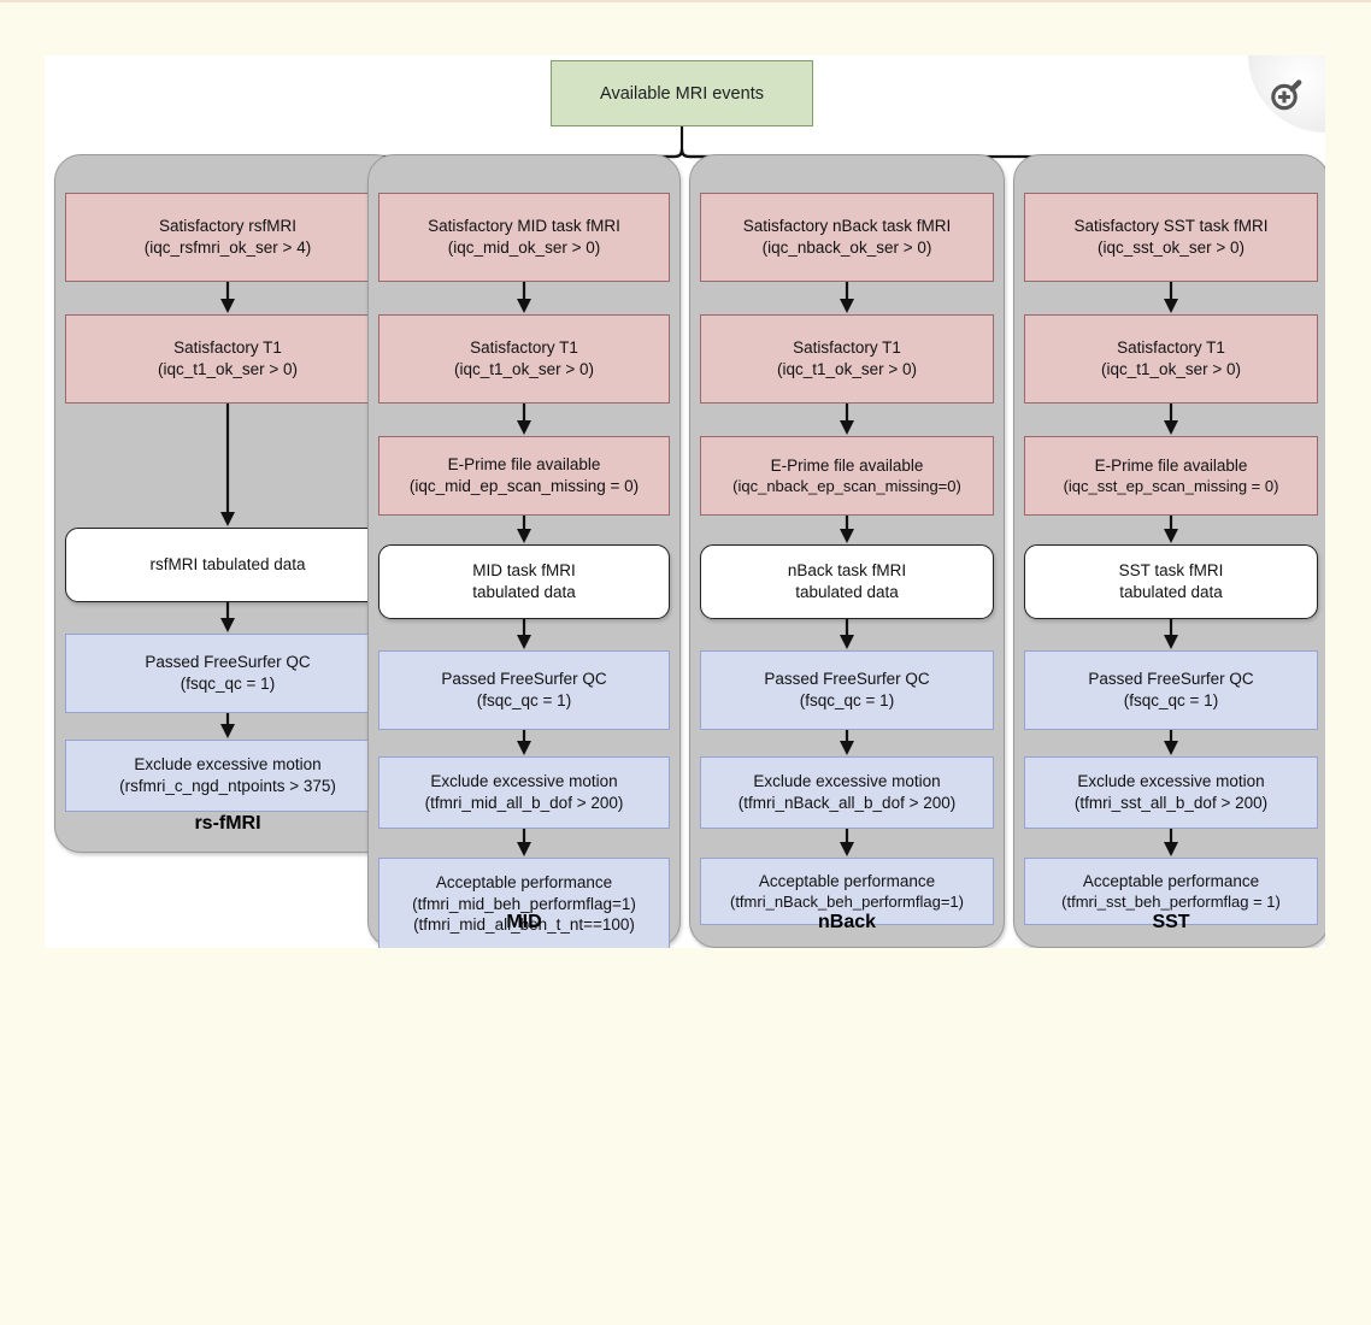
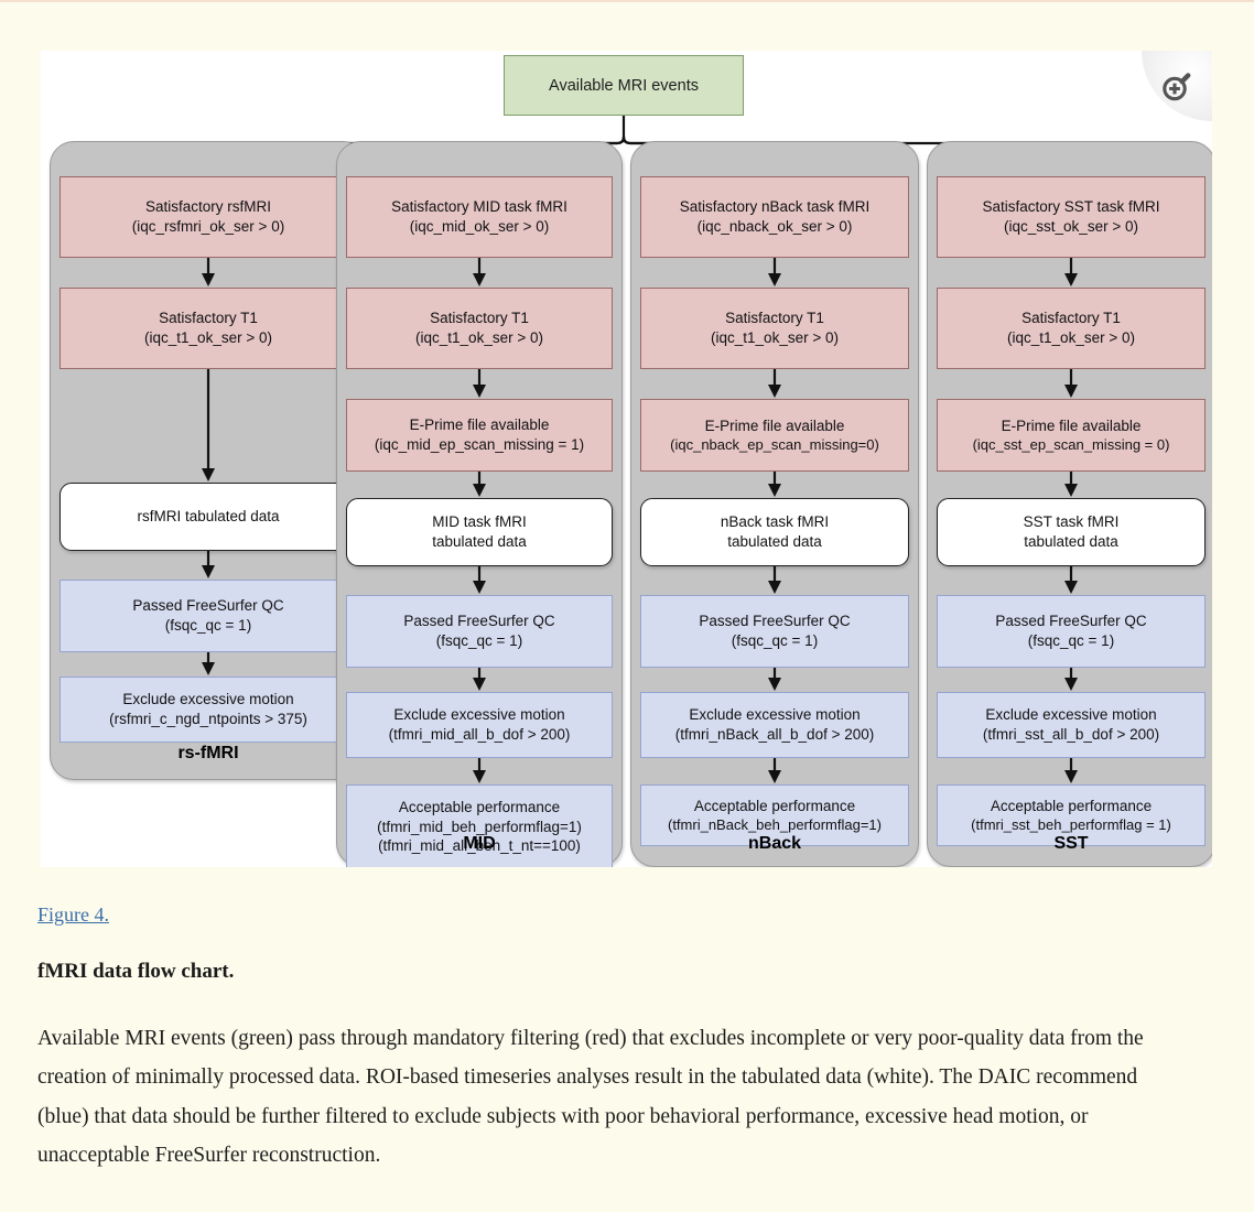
  Available MRI events
  Satisfactory rsfMRI
- (iqc_rsfmri_ok_ser > 4)
+ (iqc_rsfmri_ok_ser > 0)
  Satisfactory T1
  (iqc_t1_ok_ser > 0)
  rsfMRI tabulated data
  Passed FreeSurfer QC
  (fsqc_qc = 1)
  Exclude excessive motion
  (rsfmri_c_ngd_ntpoints > 375)
  rs-fMRI
  Satisfactory MID task fMRI
  (iqc_mid_ok_ser > 0)
  Satisfactory T1
  (iqc_t1_ok_ser > 0)
  E-Prime file available
- (iqc_mid_ep_scan_missing = 0)
+ (iqc_mid_ep_scan_missing = 1)
  MID task fMRI
  tabulated data
  Passed FreeSurfer QC
  (fsqc_qc = 1)
  Exclude excessive motion
  (tfmri_mid_all_b_dof > 200)
  Acceptable performance
  (tfmri_mid_beh_performflag=1)
  (tfmri_mid_all_beh_t_nt==100)
  MID
  Satisfactory nBack task fMRI
  (iqc_nback_ok_ser > 0)
  Satisfactory T1
  (iqc_t1_ok_ser > 0)
  E-Prime file available
  (iqc_nback_ep_scan_missing=0)
  nBack task fMRI
  tabulated data
  Passed FreeSurfer QC
  (fsqc_qc = 1)
  Exclude excessive motion
  (tfmri_nBack_all_b_dof > 200)
  Acceptable performance
  (tfmri_nBack_beh_performflag=1)
  nBack
  Satisfactory SST task fMRI
  (iqc_sst_ok_ser > 0)
  Satisfactory T1
  (iqc_t1_ok_ser > 0)
  E-Prime file available
  (iqc_sst_ep_scan_missing = 0)
  SST task fMRI
  tabulated data
  Passed FreeSurfer QC
  (fsqc_qc = 1)
  Exclude excessive motion
  (tfmri_sst_all_b_dof > 200)
  Acceptable performance
  (tfmri_sst_beh_performflag = 1)
  SST
+ Figure 4.
+ fMRI data flow chart.
+ Available MRI events (green) pass through mandatory filtering (red) that excludes incomplete or very poor-quality data from the creation of minimally processed data. ROI-based timeseries analyses result in the tabulated data (white). The DAIC recommend (blue) that data should be further filtered to exclude subjects with poor behavioral performance, excessive head motion, or unacceptable FreeSurfer reconstruction.
